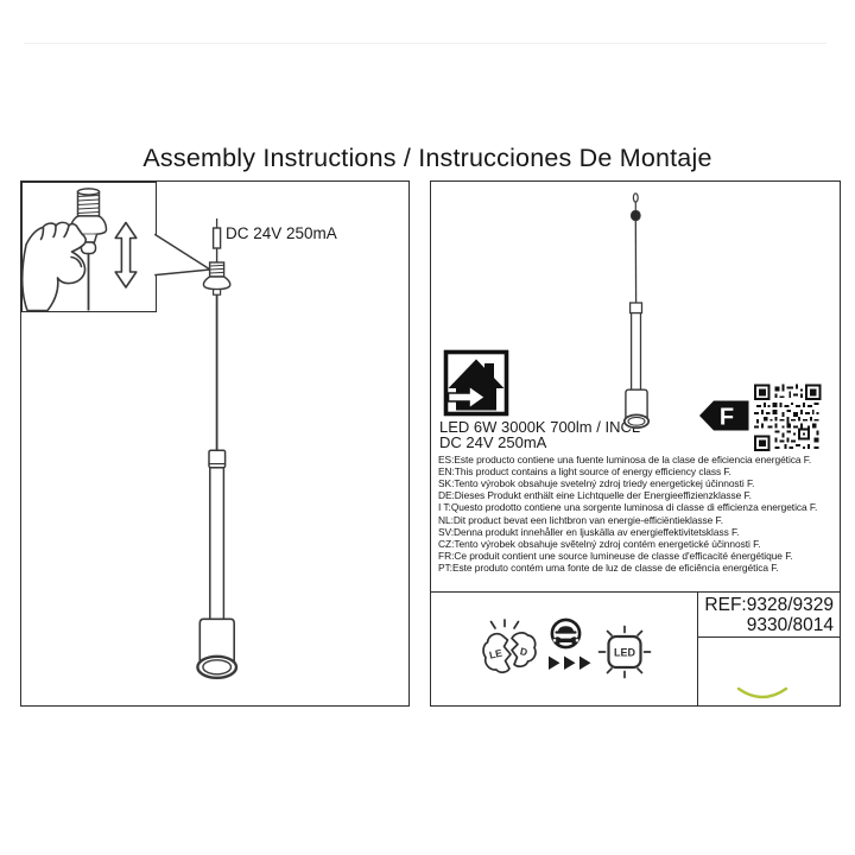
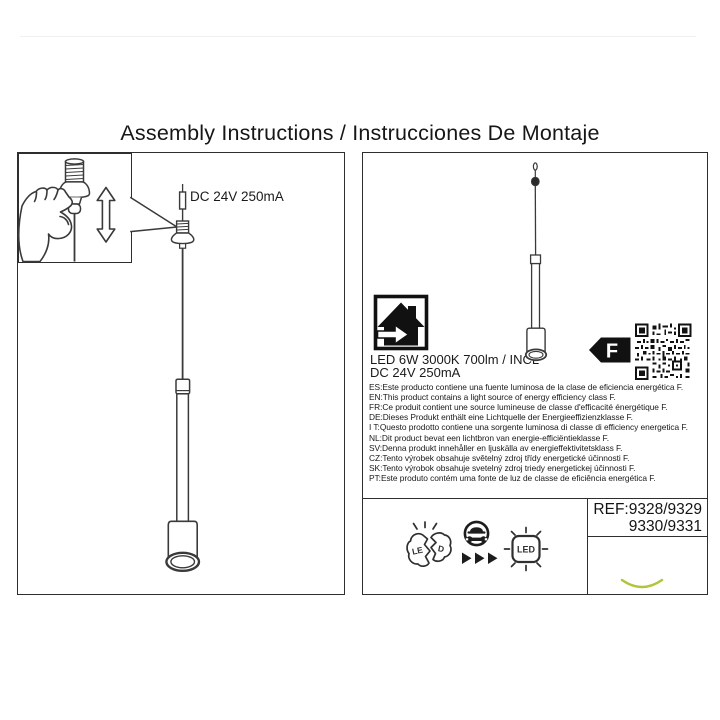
  Assembly Instructions / Instrucciones De Montaje
  DC 24V 250mA
  LED 6W 3000K 700lm / INC
  DC 24V 250mA
  ES:Este producto contiene una fuente luminosa de la clase de eficiencia energética F.
  EN:This product contains a light source of energy efficiency class F.
- SK:Tento výrobok obsahuje svetelný zdroj triedy energetickej účinnosti F.
+ FR:Ce produit contient une source lumineuse de classe d'efficacité énergétique F.
  DE:Dieses Produkt enthält eine Lichtquelle der Energieeffizienzklasse F.
- I T:Questo prodotto contiene una sorgente luminosa di classe di efficienza energetica F.
+ I T:Questo prodotto contiene una sorgente luminosa di classe di efficiency energetica F.
  NL:Dit product bevat een lichtbron van energie-efficiëntieklasse F.
  SV:Denna produkt innehåller en ljuskälla av energieffektivitetsklass F.
- CZ:Tento výrobek obsahuje světelný zdroj contém energetické účinnosti F.
+ CZ:Tento výrobek obsahuje světelný zdroj třídy energetické účinnosti F.
- FR:Ce produit contient une source lumineuse de classe d'efficacité énergétique F.
+ SK:Tento výrobok obsahuje svetelný zdroj triedy energetickej účinnosti F.
  PT:Este produto contém uma fonte de luz de classe de eficiência energética F.
  REF:9328/9329
- 9330/8014
+ 9330/9331
  F
  LED
